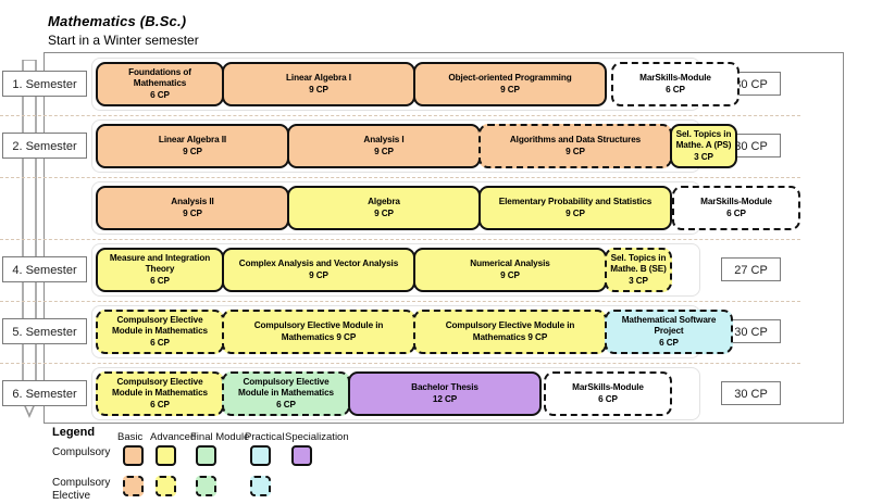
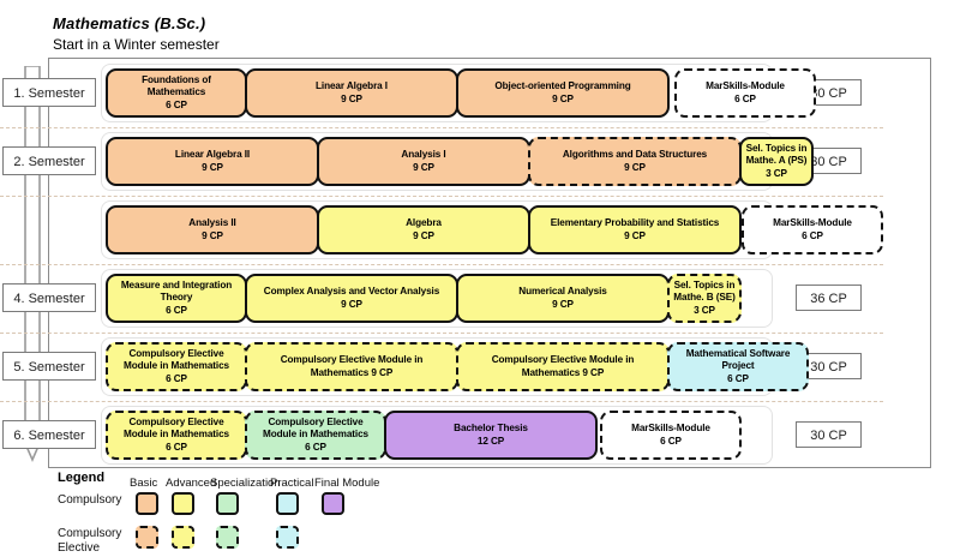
  Mathematics (B.Sc.)
  Start in a Winter semester
  1. Semester
  Foundations of
  Mathematics
  6 CP
  Linear Algebra I
  9 CP
  Object-oriented Programming
  9 CP
  MarSkills-Module
  6 CP
  0 CP
  2. Semester
  Linear Algebra II
  9 CP
  Analysis I
  9 CP
  Algorithms and Data Structures
  9 CP
  Sel. Topics in
  Mathe. A (PS)
  3 CP
  30 CP
  Analysis II
  9 CP
  Algebra
  9 CP
  Elementary Probability and Statistics
  9 CP
  MarSkills-Module
  6 CP
  4. Semester
  Measure and Integration
  Theory
  6 CP
  Complex Analysis and Vector Analysis
  9 CP
  Numerical Analysis
  9 CP
  Sel. Topics in
  Mathe. B (SE)
  3 CP
- 27 CP
+ 36 CP
  5. Semester
  Compulsory Elective
  Module in Mathematics
  6 CP
  Compulsory Elective Module in
  Mathematics 9 CP
  Compulsory Elective Module in
  Mathematics 9 CP
  Mathematical Software
  Project
  6 CP
  30 CP
  6. Semester
  Compulsory Elective
  Module in Mathematics
  6 CP
  Compulsory Elective
  Module in Mathematics
  6 CP
  Bachelor Thesis
  12 CP
  MarSkills-Module
  6 CP
  30 CP
  Legend
  Basic
  Advanced
- Final Module
+ Specialization
  Practical
- Specialization
+ Final Module
  Compulsory
  Compulsory
  Elective
